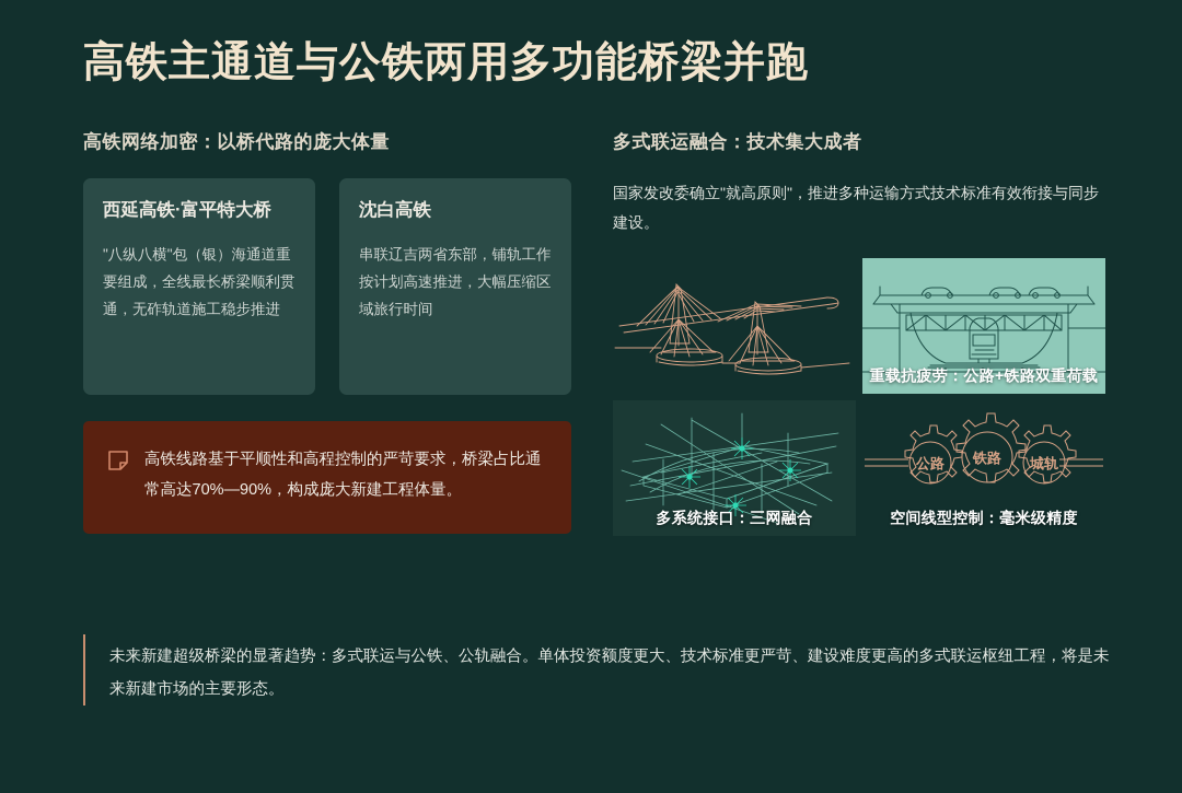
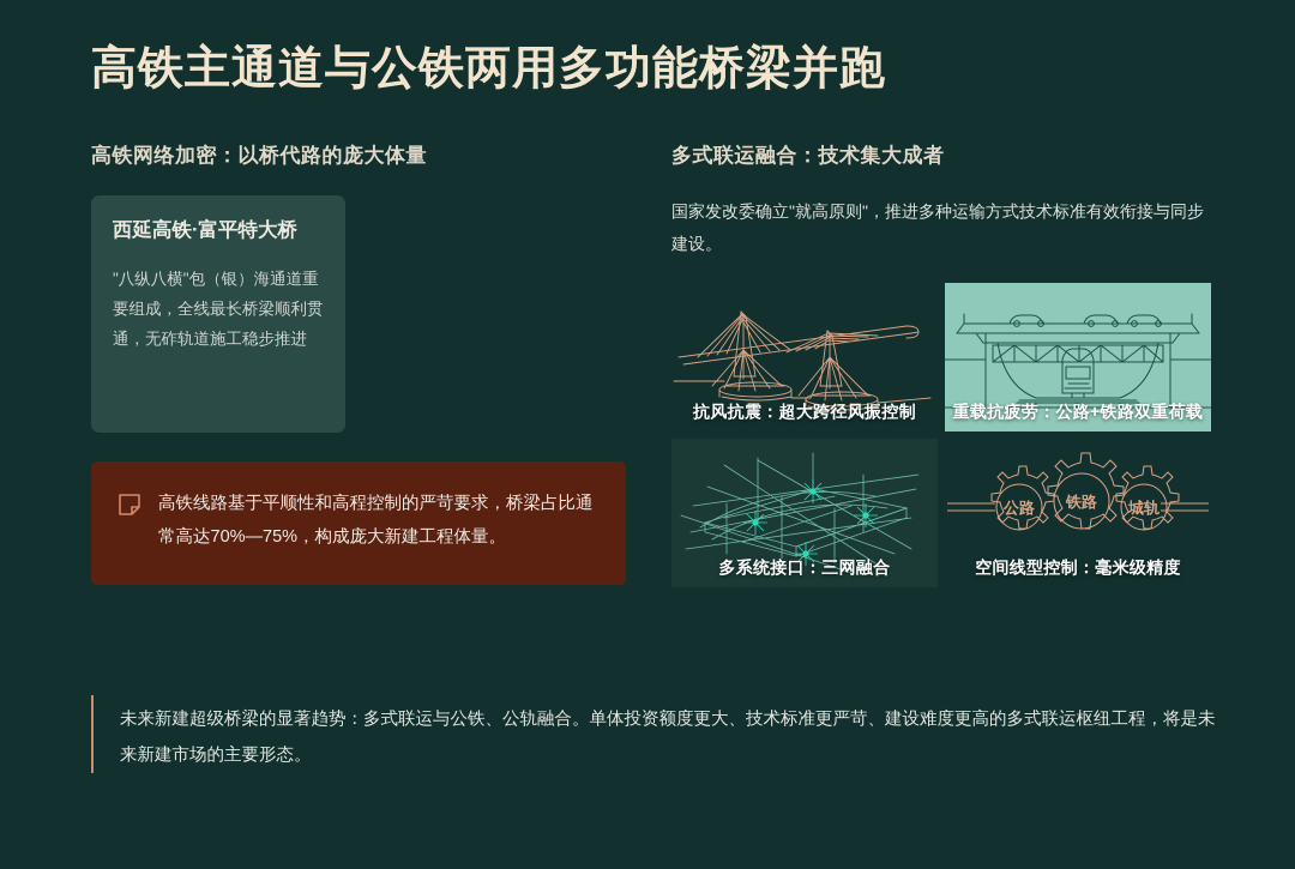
  高铁主通道与公铁两用多功能桥梁并跑
  高铁网络加密：以桥代路的庞大体量
  西延高铁·富平特大桥
  "八纵八横"包（银）海通道重要组成，全线最长桥梁顺利贯通，无砟轨道施工稳步推进
- 沈白高铁
- 串联辽吉两省东部，铺轨工作按计划高速推进，大幅压缩区域旅行时间
- 高铁线路基于平顺性和高程控制的严苛要求，桥梁占比通常高达70%—90%，构成庞大新建工程体量。
+ 高铁线路基于平顺性和高程控制的严苛要求，桥梁占比通常高达70%—75%，构成庞大新建工程体量。
  多式联运融合：技术集大成者
  国家发改委确立"就高原则"，推进多种运输方式技术标准有效衔接与同步建设。
+ 抗风抗震：超大跨径风振控制
  重载抗疲劳：公路+铁路双重荷载
  多系统接口：三网融合
  公路
  铁路
  城轨
  空间线型控制：毫米级精度
  未来新建超级桥梁的显著趋势：多式联运与公铁、公轨融合。单体投资额度更大、技术标准更严苛、建设难度更高的多式联运枢纽工程，将是未来新建市场的主要形态。
